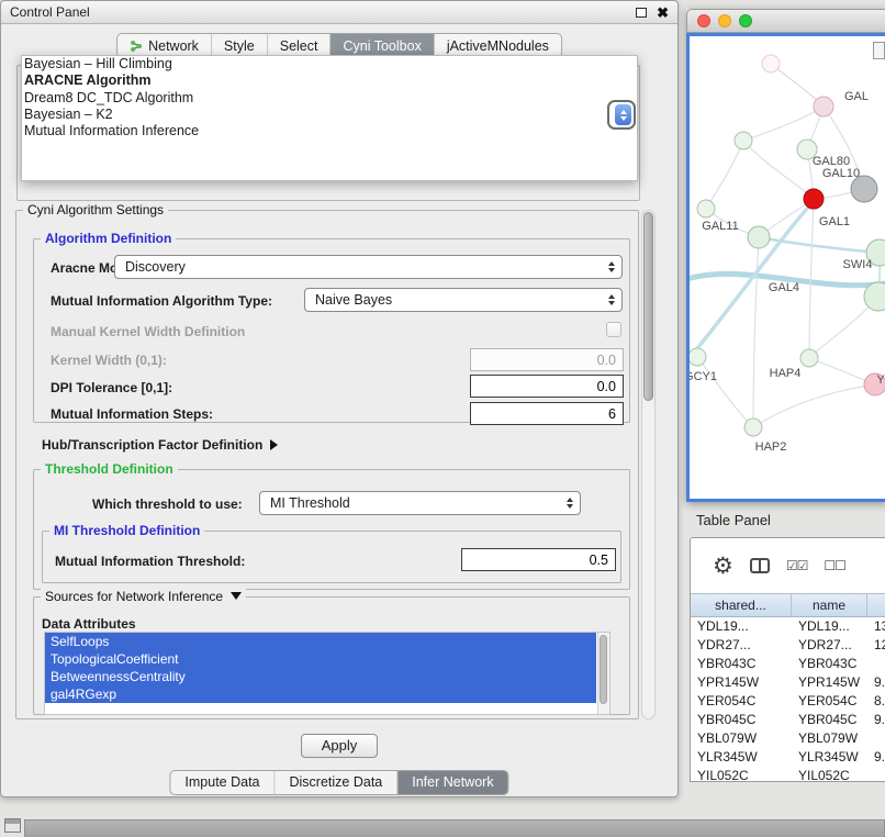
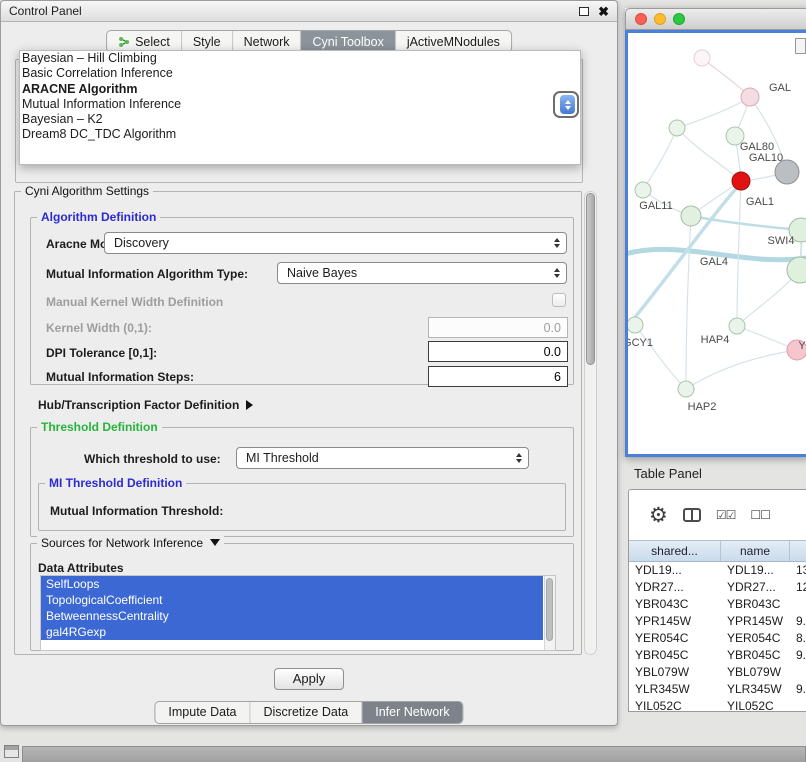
  Control Panel
  ✖
- Network
+ Select
  Style
- Select
+ Network
  Cyni Toolbox
  jActiveMNodules
  Bayesian – Hill Climbing
+ Basic Correlation Inference
  ARACNE Algorithm
- Dream8 DC_TDC Algorithm
+ Mutual Information Inference
  Bayesian – K2
- Mutual Information Inference
+ Dream8 DC_TDC Algorithm
  Cyni Algorithm Settings
  Algorithm Definition
  Discovery
  Mutual Information Algorithm Type:
  Naive Bayes
  Manual Kernel Width Definition
  Kernel Width (0,1):
  0.0
  DPI Tolerance [0,1]:
  0.0
  Mutual Information Steps:
  6
  Hub/Transcription Factor Definition
  Threshold Definition
  Which threshold to use:
  MI Threshold
  MI Threshold Definition
  Mutual Information Threshold:
- 0.5
  Sources for Network Inference
  Data Attributes
  SelfLoops
  TopologicalCoefficient
  BetweennessCentrality
  gal4RGexp
  Apply
  Impute Data
  Discretize Data
  Infer Network
  GAL
  GAL80
  GAL10
  GAL11
  GAL1
  SWI4
  GAL4
  GCY1
  HAP4
  Y
  HAP2
  Table Panel
  ⚙
  ☑☑
  ☐☐
  shared...
  name
  YDL19...
  YDL19...
  YDR27...
  YDR27...
  YBR043C
  YBR043C
  YPR145W
  YPR145W
  9.
  YER054C
  YER054C
  8.
  YBR045C
  YBR045C
  9.
  YBL079W
  YBL079W
  YLR345W
  YLR345W
  9.
  YIL052C
  YIL052C
